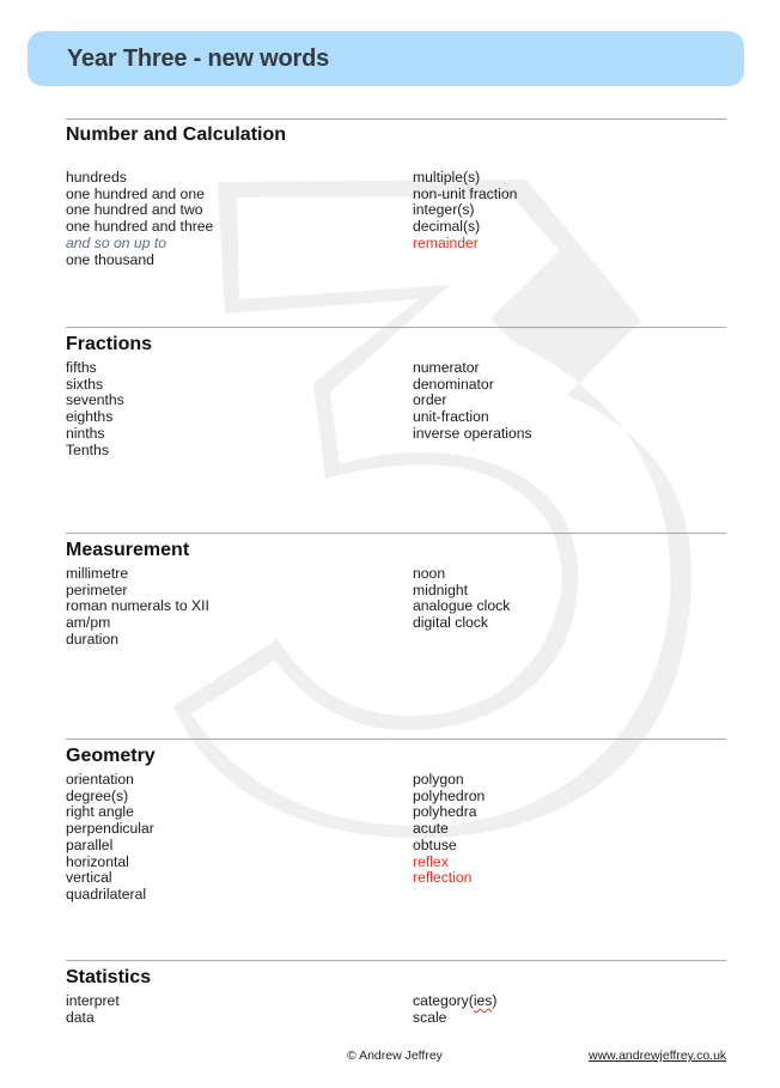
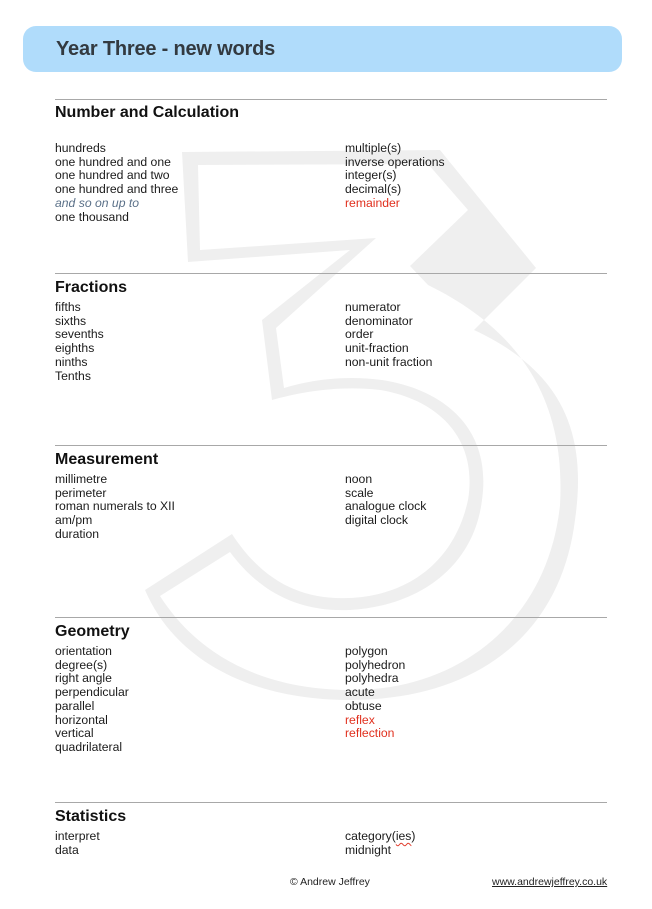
  Year Three - new words
  Number and Calculation
  hundreds
  one hundred and one
  one hundred and two
  one hundred and three
  and so on up to
  one thousand
  multiple(s)
- non-unit fraction
+ inverse operations
  integer(s)
  decimal(s)
  remainder
  Fractions
  fifths
  sixths
  sevenths
  eighths
  ninths
  Tenths
  numerator
  denominator
  order
  unit-fraction
- inverse operations
+ non-unit fraction
  Measurement
  millimetre
  perimeter
  roman numerals to XII
  am/pm
  duration
  noon
- midnight
+ scale
  analogue clock
  digital clock
  Geometry
  orientation
  degree(s)
  right angle
  perpendicular
  parallel
  horizontal
  vertical
  quadrilateral
  polygon
  polyhedron
  polyhedra
  acute
  obtuse
  reflex
  reflection
  Statistics
  interpret
  data
  category(ies)
- scale
+ midnight
  © Andrew Jeffrey
  www.andrewjeffrey.co.uk
